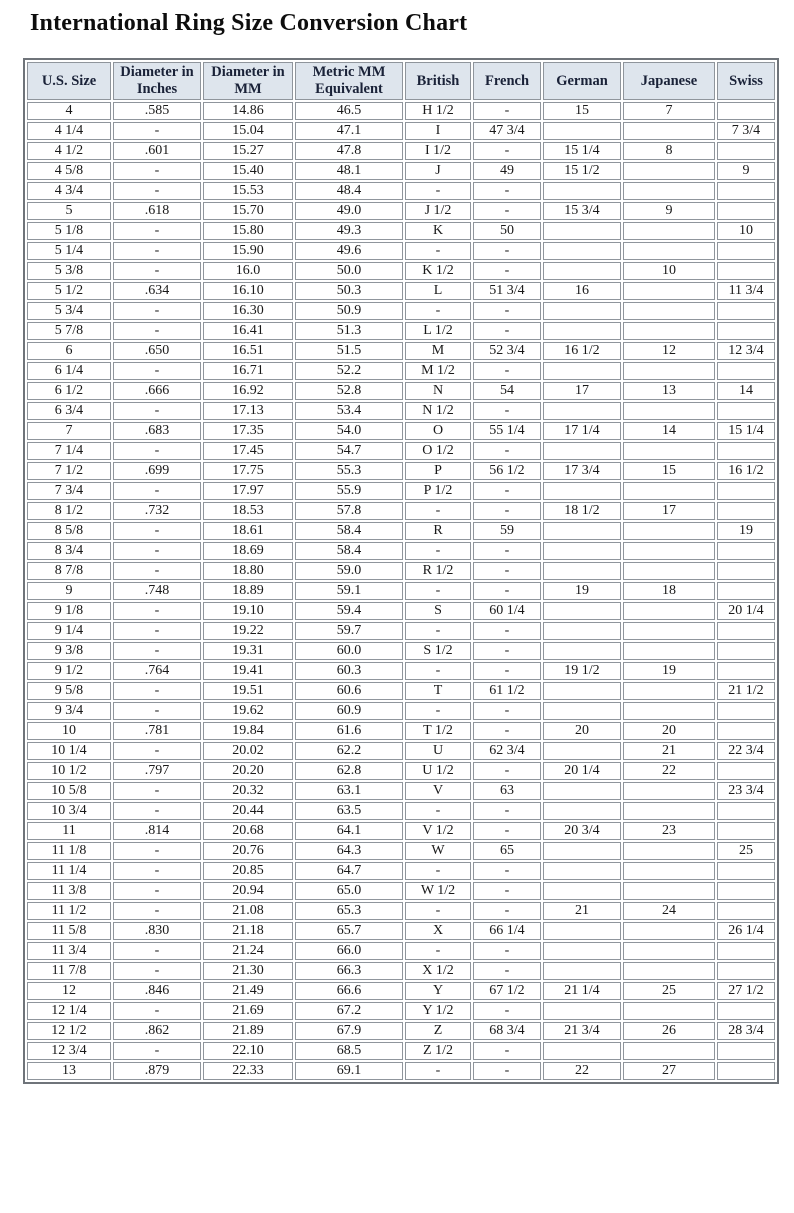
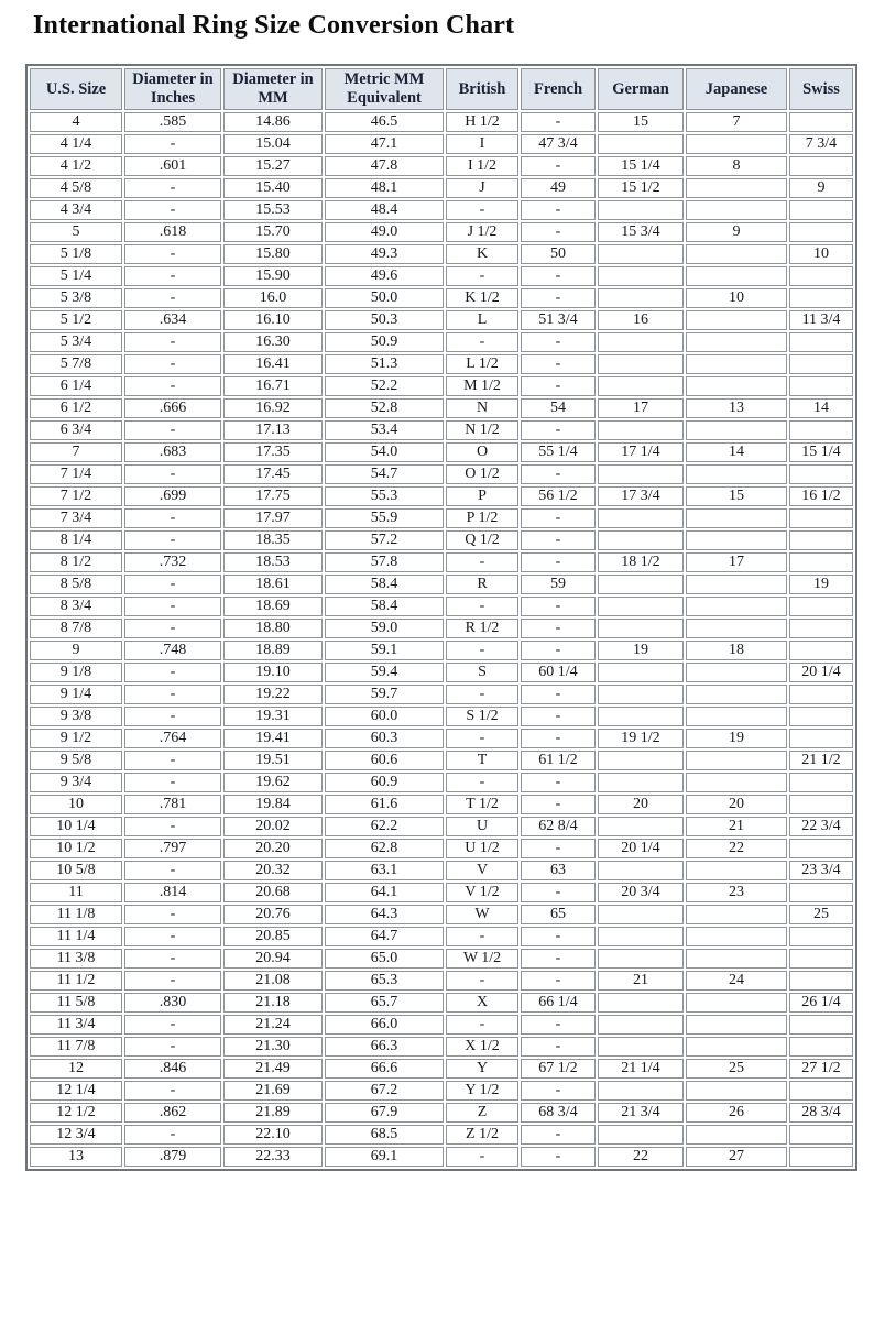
  International Ring Size Conversion Chart
  U.S. Size	Diameter in Inches	Diameter in MM	Metric MM Equivalent	British	French	German	Japanese	Swiss
  4	.585	14.86	46.5	H 1/2	-	15	7
  4 1/4	-	15.04	47.1	I	47 3/4			7 3/4
  4 1/2	.601	15.27	47.8	I 1/2	-	15 1/4	8
  4 5/8	-	15.40	48.1	J	49	15 1/2		9
  4 3/4	-	15.53	48.4	-	-
  5	.618	15.70	49.0	J 1/2	-	15 3/4	9
  5 1/8	-	15.80	49.3	K	50			10
  5 1/4	-	15.90	49.6	-	-
  5 3/8	-	16.0	50.0	K 1/2	-		10
  5 1/2	.634	16.10	50.3	L	51 3/4	16		11 3/4
  5 3/4	-	16.30	50.9	-	-
  5 7/8	-	16.41	51.3	L 1/2	-
- 6	.650	16.51	51.5	M	52 3/4	16 1/2	12	12 3/4
  6 1/4	-	16.71	52.2	M 1/2	-
  6 1/2	.666	16.92	52.8	N	54	17	13	14
  6 3/4	-	17.13	53.4	N 1/2	-
  7	.683	17.35	54.0	O	55 1/4	17 1/4	14	15 1/4
  7 1/4	-	17.45	54.7	O 1/2	-
  7 1/2	.699	17.75	55.3	P	56 1/2	17 3/4	15	16 1/2
  7 3/4	-	17.97	55.9	P 1/2	-
+ 8 1/4	-	18.35	57.2	Q 1/2	-
  8 1/2	.732	18.53	57.8	-	-	18 1/2	17
  8 5/8	-	18.61	58.4	R	59			19
  8 3/4	-	18.69	58.4	-	-
  8 7/8	-	18.80	59.0	R 1/2	-
  9	.748	18.89	59.1	-	-	19	18
  9 1/8	-	19.10	59.4	S	60 1/4			20 1/4
  9 1/4	-	19.22	59.7	-	-
  9 3/8	-	19.31	60.0	S 1/2	-
  9 1/2	.764	19.41	60.3	-	-	19 1/2	19
  9 5/8	-	19.51	60.6	T	61 1/2			21 1/2
  9 3/4	-	19.62	60.9	-	-
  10	.781	19.84	61.6	T 1/2	-	20	20
- 10 1/4	-	20.02	62.2	U	62 3/4		21	22 3/4
+ 10 1/4	-	20.02	62.2	U	62 8/4		21	22 3/4
  10 1/2	.797	20.20	62.8	U 1/2	-	20 1/4	22
  10 5/8	-	20.32	63.1	V	63			23 3/4
- 10 3/4	-	20.44	63.5	-	-
  11	.814	20.68	64.1	V 1/2	-	20 3/4	23
  11 1/8	-	20.76	64.3	W	65			25
  11 1/4	-	20.85	64.7	-	-
  11 3/8	-	20.94	65.0	W 1/2	-
  11 1/2	-	21.08	65.3	-	-	21	24
  11 5/8	.830	21.18	65.7	X	66 1/4			26 1/4
  11 3/4	-	21.24	66.0	-	-
  11 7/8	-	21.30	66.3	X 1/2	-
  12	.846	21.49	66.6	Y	67 1/2	21 1/4	25	27 1/2
  12 1/4	-	21.69	67.2	Y 1/2	-
  12 1/2	.862	21.89	67.9	Z	68 3/4	21 3/4	26	28 3/4
  12 3/4	-	22.10	68.5	Z 1/2	-
  13	.879	22.33	69.1	-	-	22	27
